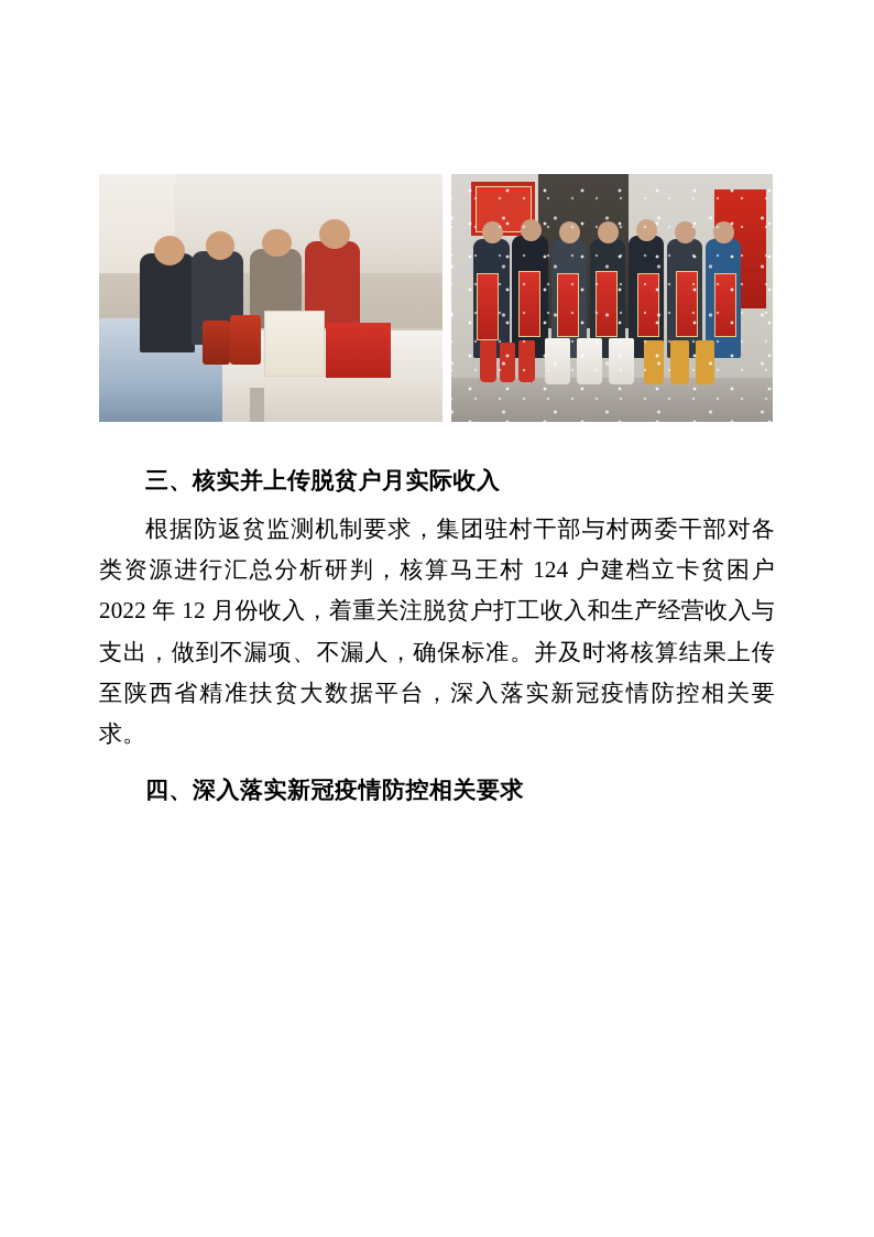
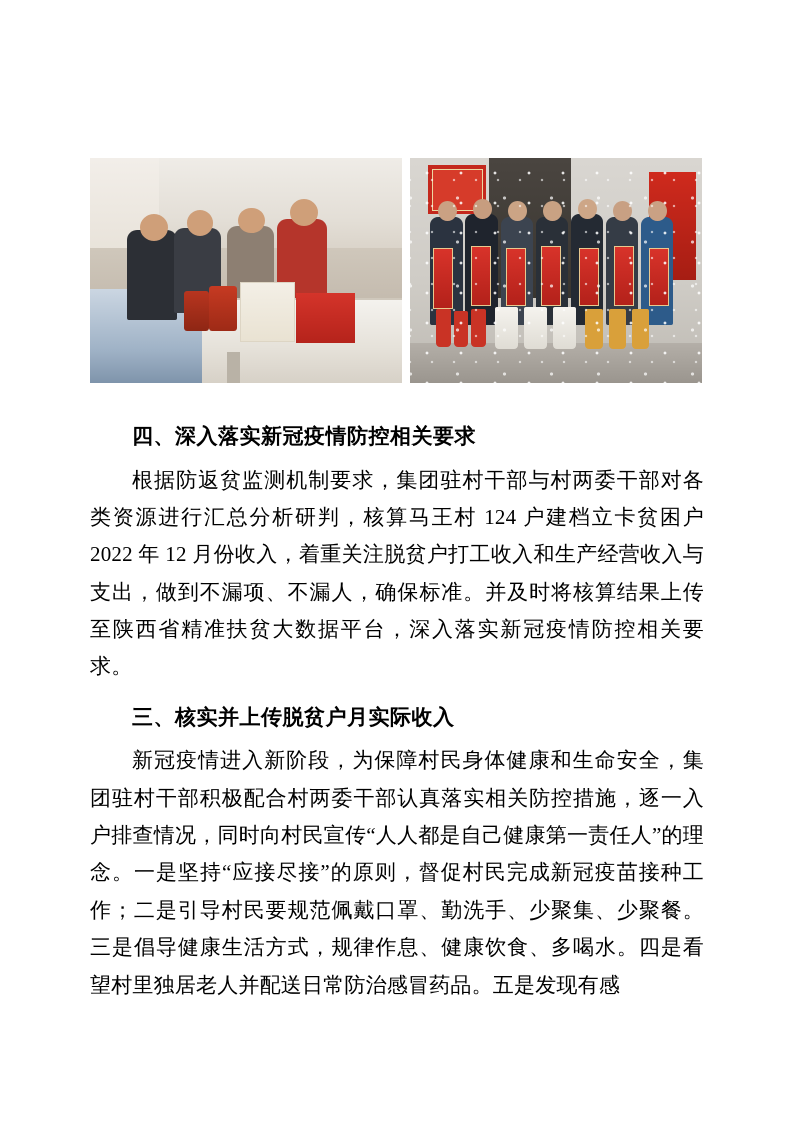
- 三、核实并上传脱贫户月实际收入
+ 四、深入落实新冠疫情防控相关要求
  根据防返贫监测机制要求，集团驻村干部与村两委干部对各类资源进行汇总分析研判，核算马王村 124 户建档立卡贫困户 2022 年 12 月份收入，着重关注脱贫户打工收入和生产经营收入与支出，做到不漏项、不漏人，确保标准。并及时将核算结果上传至陕西省精准扶贫大数据平台，深入落实新冠疫情防控相关要求。
- 四、深入落实新冠疫情防控相关要求
+ 三、核实并上传脱贫户月实际收入
+ 新冠疫情进入新阶段，为保障村民身体健康和生命安全，集团驻村干部积极配合村两委干部认真落实相关防控措施，逐一入户排查情况，同时向村民宣传“人人都是自己健康第一责任人”的理念。一是坚持“应接尽接”的原则，督促村民完成新冠疫苗接种工作；二是引导村民要规范佩戴口罩、勤洗手、少聚集、少聚餐。三是倡导健康生活方式，规律作息、健康饮食、多喝水。四是看望村里独居老人并配送日常防治感冒药品。五是发现有感
